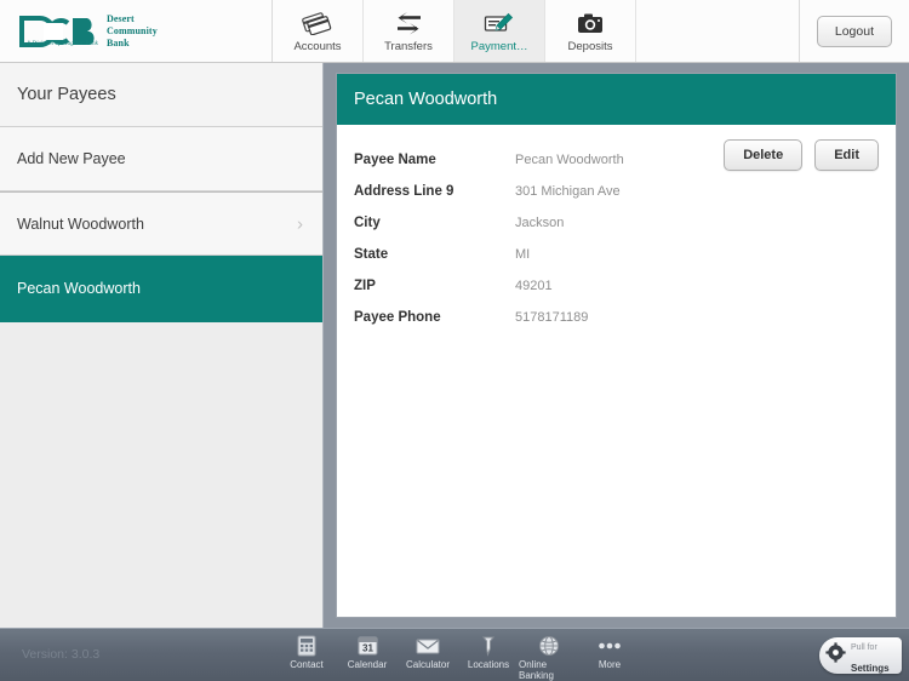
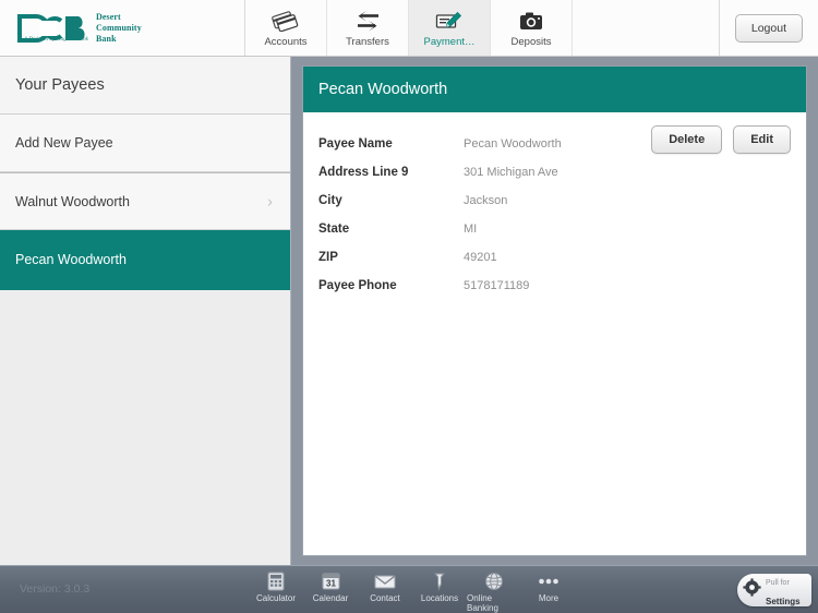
  Desert
  Community
  Bank
  Accounts
  Transfers
  Payment…
  Deposits
  Logout
  Your Payees
  Add New Payee
  Walnut Woodworth
  ›
  Pecan Woodworth
  Pecan Woodworth
  Delete
  Edit
  Payee Name
  Pecan Woodworth
  Address Line 9
  301 Michigan Ave
  City
  Jackson
  State
  MI
  ZIP
  49201
  Payee Phone
  5178171189
  Version: 3.0.3
- Contact
+ Calculator
  31
  Calendar
- Calculator
+ Contact
  Locations
  Online Banking
  More
  Settings
